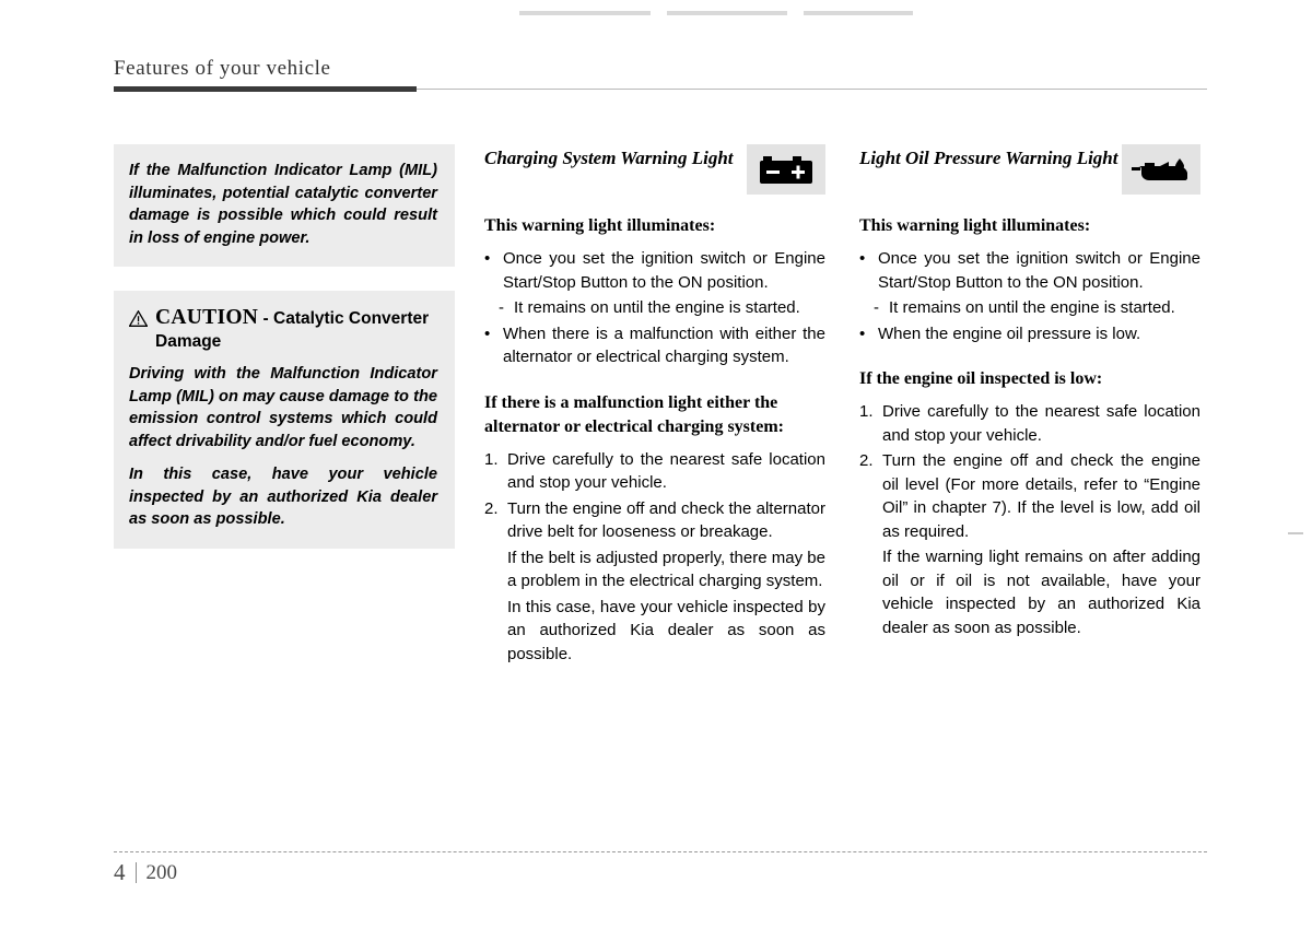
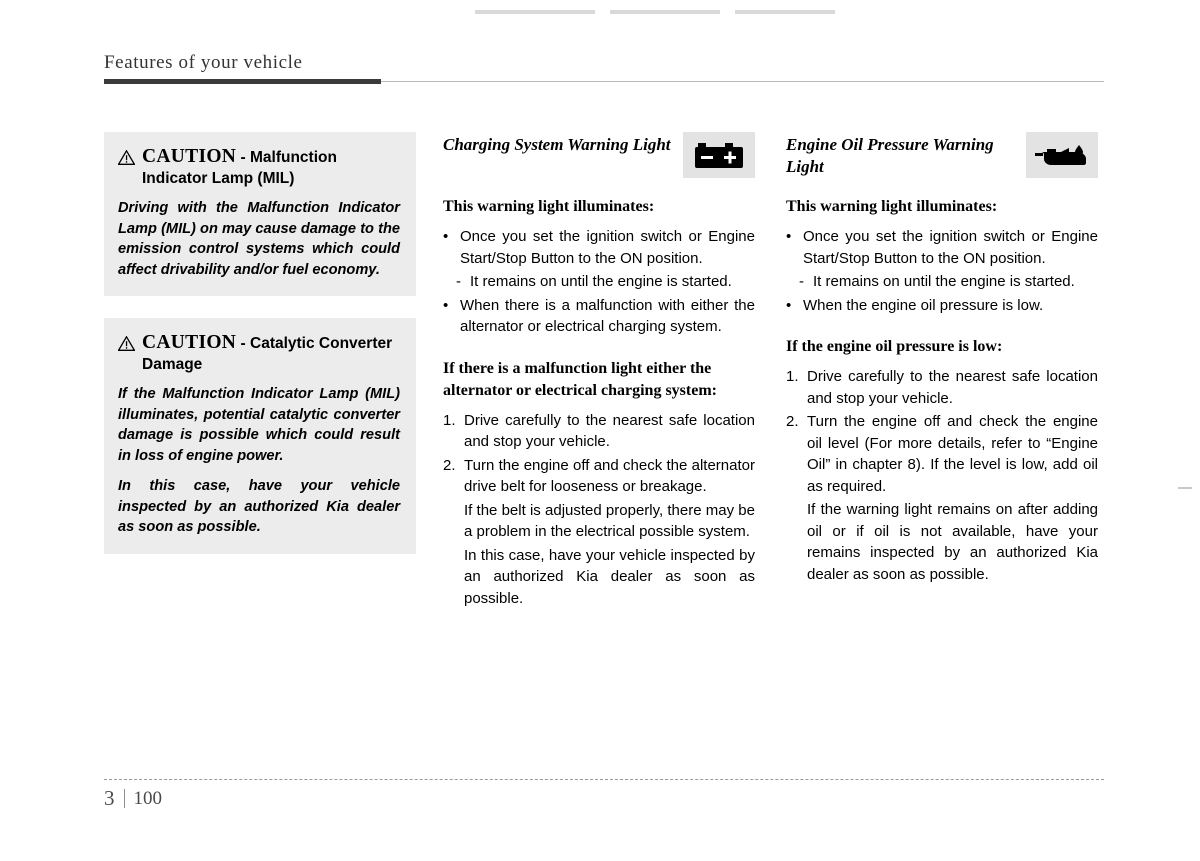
  Features of your vehicle
+ CAUTION - Malfunction Indicator Lamp (MIL)
- If the Malfunction Indicator Lamp (MIL) illuminates, potential catalytic converter damage is possible which could result in loss of engine power.
+ Driving with the Malfunction Indicator Lamp (MIL) on may cause damage to the emission control systems which could affect drivability and/or fuel economy.
  CAUTION - Catalytic Converter Damage
- Driving with the Malfunction Indicator Lamp (MIL) on may cause damage to the emission control systems which could affect drivability and/or fuel economy.
+ If the Malfunction Indicator Lamp (MIL) illuminates, potential catalytic converter damage is possible which could result in loss of engine power.
  In this case, have your vehicle inspected by an authorized Kia dealer as soon as possible.
  Charging System Warning Light
  This warning light illuminates:
  •
  Once you set the ignition switch or Engine Start/Stop Button to the ON position.
  -
  It remains on until the engine is started.
  •
  When there is a malfunction with either the alternator or electrical charging system.
  If there is a malfunction light either the alternator or electrical charging system:
  1.
  Drive carefully to the nearest safe location and stop your vehicle.
  2.
  Turn the engine off and check the alternator drive belt for looseness or breakage.
- If the belt is adjusted properly, there may be a problem in the electrical charging system.
+ If the belt is adjusted properly, there may be a problem in the electrical possible system.
  In this case, have your vehicle inspected by an authorized Kia dealer as soon as possible.
- Light Oil Pressure Warning Light
+ Engine Oil Pressure Warning Light
  This warning light illuminates:
  •
  Once you set the ignition switch or Engine Start/Stop Button to the ON position.
  -
  It remains on until the engine is started.
  •
  When the engine oil pressure is low.
- If the engine oil inspected is low:
+ If the engine oil pressure is low:
  1.
  Drive carefully to the nearest safe location and stop your vehicle.
  2.
- Turn the engine off and check the engine oil level (For more details, refer to “Engine Oil” in chapter 7). If the level is low, add oil as required.
+ Turn the engine off and check the engine oil level (For more details, refer to “Engine Oil” in chapter 8). If the level is low, add oil as required.
- If the warning light remains on after adding oil or if oil is not available, have your vehicle inspected by an authorized Kia dealer as soon as possible.
+ If the warning light remains on after adding oil or if oil is not available, have your remains inspected by an authorized Kia dealer as soon as possible.
- 4
+ 3
- 200
+ 100
